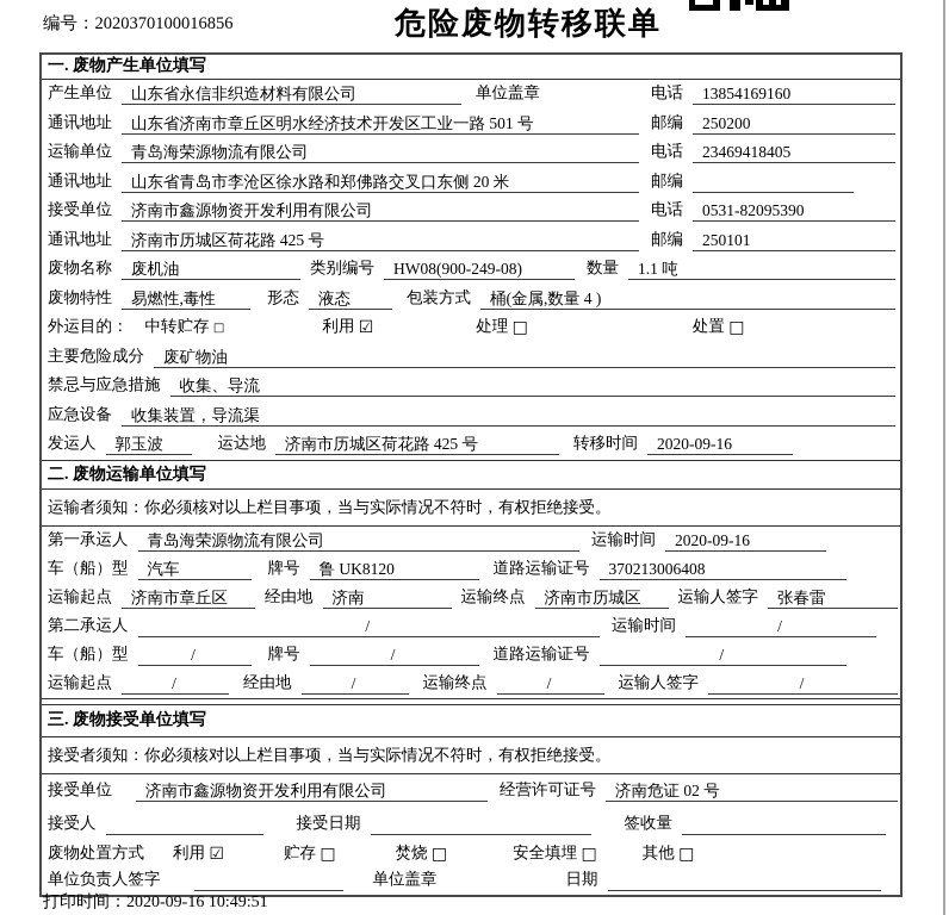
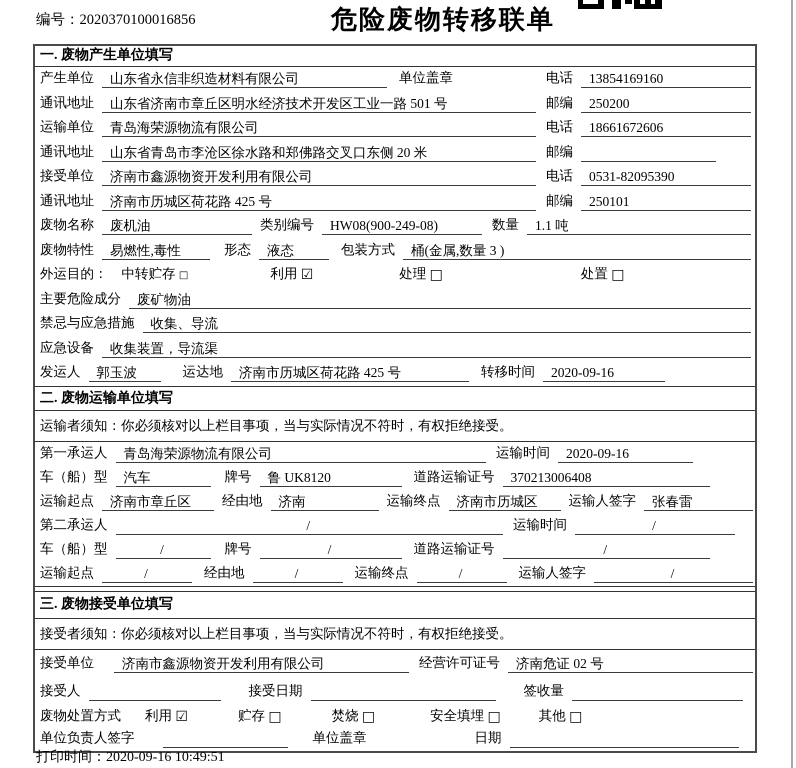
  编号：2020370100016856
  危险废物转移联单
  一. 废物产生单位填写
  产生单位
  山东省永信非织造材料有限公司
  单位盖章
  电话
  13854169160
  通讯地址
  山东省济南市章丘区明水经济技术开发区工业一路 501 号
  邮编
  250200
  运输单位
  青岛海荣源物流有限公司
  电话
- 23469418405
+ 18661672606
  通讯地址
  山东省青岛市李沧区徐水路和郑佛路交叉口东侧 20 米
  邮编
  接受单位
  济南市鑫源物资开发利用有限公司
  电话
  0531-82095390
  通讯地址
  济南市历城区荷花路 425 号
  邮编
  250101
  废物名称
  废机油
  类别编号
  HW08(900-249-08)
  数量
  1.1 吨
  废物特性
  易燃性,毒性
  形态
  液态
  包装方式
- 桶(金属,数量 4 )
+ 桶(金属,数量 3 )
  外运目的：
  中转贮存 □
  利用 ☑
  处理 □
  处置 □
  主要危险成分
  废矿物油
  禁忌与应急措施
  收集、导流
  应急设备
  收集装置，导流渠
  发运人
  郭玉波
  运达地
  济南市历城区荷花路 425 号
  转移时间
  2020-09-16
  二. 废物运输单位填写
  运输者须知：你必须核对以上栏目事项，当与实际情况不符时，有权拒绝接受。
  第一承运人
  青岛海荣源物流有限公司
  运输时间
  2020-09-16
  车（船）型
  汽车
  牌号
  鲁 UK8120
  道路运输证号
  370213006408
  运输起点
  济南市章丘区
  经由地
  济南
  运输终点
  济南市历城区
  运输人签字
  张春雷
  第二承运人
  /
  运输时间
  /
  车（船）型
  /
  牌号
  /
  道路运输证号
  /
  运输起点
  /
  经由地
  /
  运输终点
  /
  运输人签字
  /
  三. 废物接受单位填写
  接受者须知：你必须核对以上栏目事项，当与实际情况不符时，有权拒绝接受。
  接受单位
  济南市鑫源物资开发利用有限公司
  经营许可证号
  济南危证 02 号
  接受人
  接受日期
  签收量
  废物处置方式
  利用 ☑
  贮存 □
  焚烧 □
  安全填埋 □
  其他 □
  单位负责人签字
  单位盖章
  日期
  打印时间：2020-09-16 10:49:51
